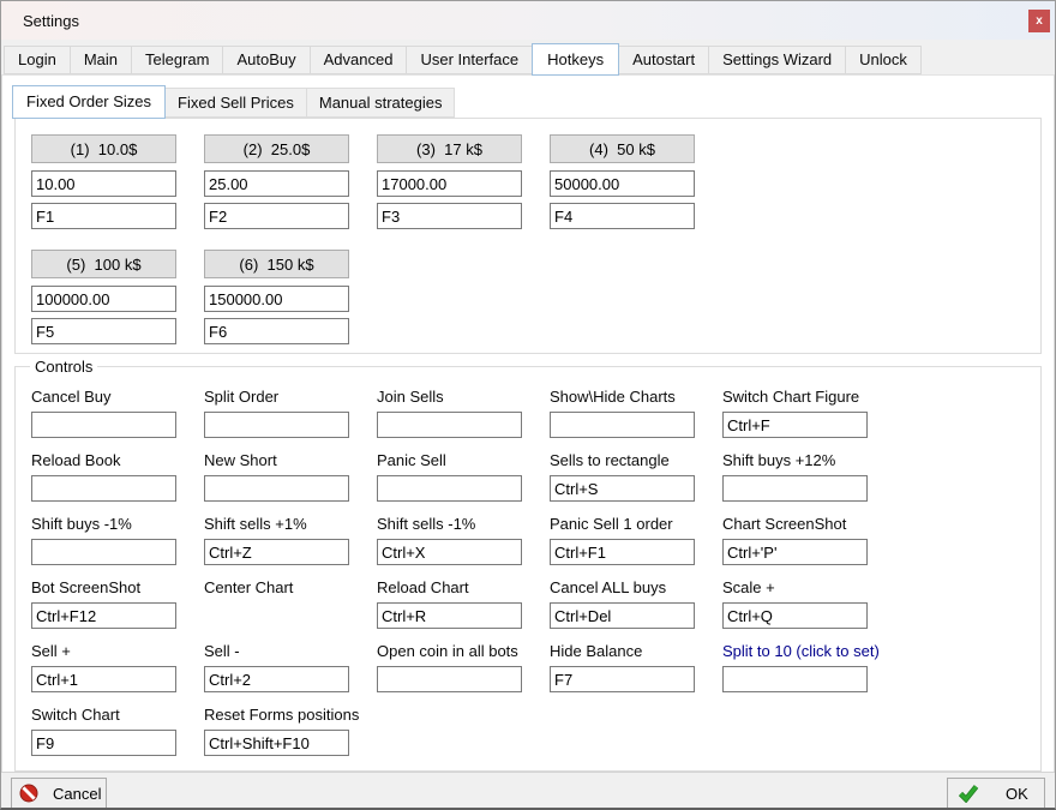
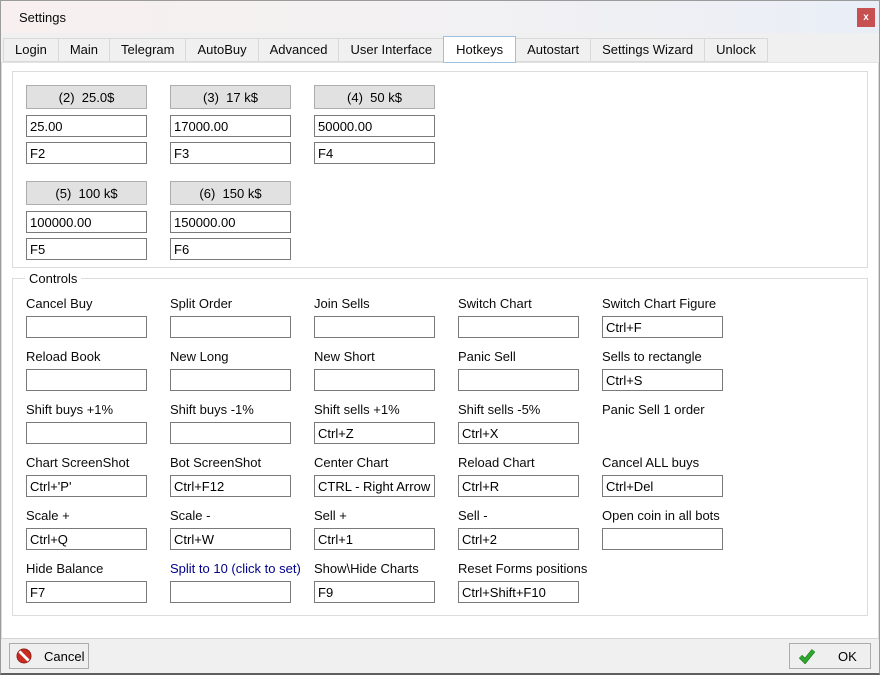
  Settings
  x
  Login
  Main
  Telegram
  AutoBuy
  Advanced
  User Interface
  Hotkeys
  Autostart
  Settings Wizard
  Unlock
- Fixed Order Sizes
- Fixed Sell Prices
- Manual strategies
- (1) 10.0$
- 10.00
- F1
  (2) 25.0$
  25.00
  F2
  (3) 17 k$
  17000.00
  F3
  (4) 50 k$
  50000.00
  F4
  (5) 100 k$
  100000.00
  F5
  (6) 150 k$
  150000.00
  F6
  Controls
  Cancel Buy
  Split Order
  Join Sells
- Show\Hide Charts
+ Switch Chart
  Switch Chart Figure
  Ctrl+F
  Reload Book
+ New Long
  New Short
  Panic Sell
  Sells to rectangle
  Ctrl+S
- Shift buys +12%
+ Shift buys +1%
  Shift buys -1%
  Shift sells +1%
  Ctrl+Z
- Shift sells -1%
+ Shift sells -5%
  Ctrl+X
  Panic Sell 1 order
- Ctrl+F1
  Chart ScreenShot
  Ctrl+'P'
  Bot ScreenShot
  Ctrl+F12
  Center Chart
+ CTRL - Right Arrow
  Reload Chart
  Ctrl+R
  Cancel ALL buys
  Ctrl+Del
  Scale +
  Ctrl+Q
+ Scale -
+ Ctrl+W
  Sell +
  Ctrl+1
  Sell -
  Ctrl+2
  Open coin in all bots
  Hide Balance
  F7
  Split to 10 (click to set)
- Switch Chart
+ Show\Hide Charts
  F9
  Reset Forms positions
  Ctrl+Shift+F10
  Cancel
  OK
